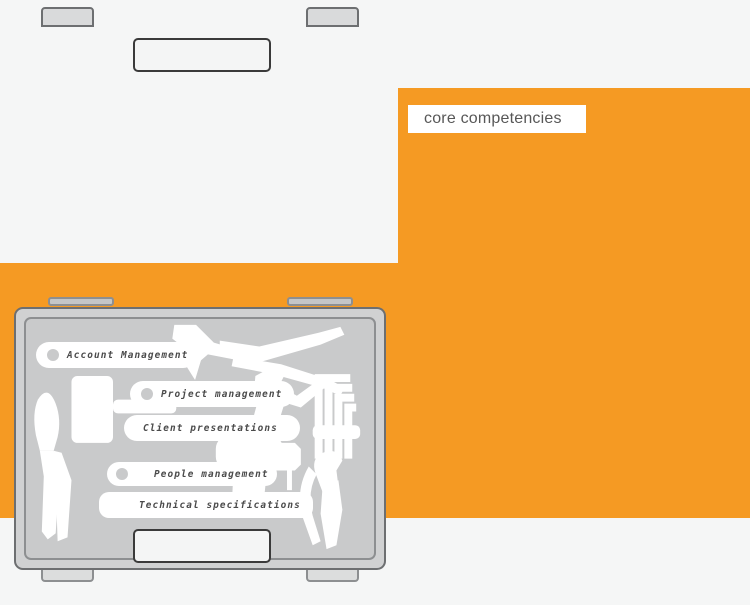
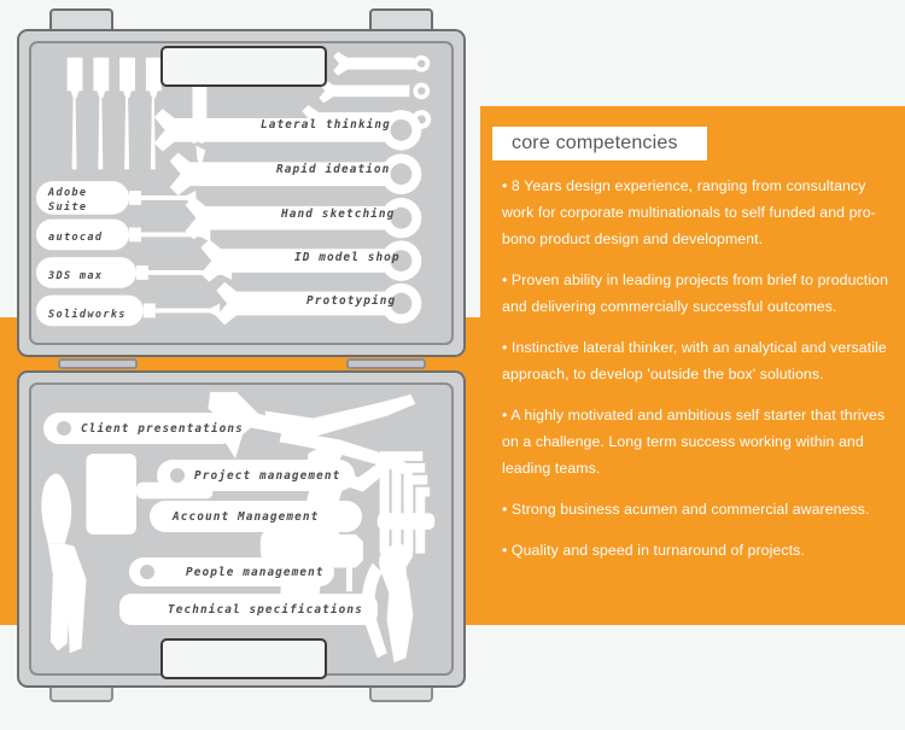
  core competencies
+ • 8 Years design experience, ranging from consultancy work for corporate multinationals to self funded and pro-bono product design and development.
+ • Proven ability in leading projects from brief to production and delivering commercially successful outcomes.
+ • Instinctive lateral thinker, with an analytical and versatile approach, to develop 'outside the box' solutions.
+ • A highly motivated and ambitious self starter that thrives on a challenge. Long term success working within and leading teams.
+ • Strong business acumen and commercial awareness.
+ • Quality and speed in turnaround of projects.
+ Lateral thinking
+ Rapid ideation
+ Hand sketching
+ ID model shop
+ Prototyping
+ Adobe
+ Suite
+ autocad
+ 3DS max
+ Solidworks
- Account Management
+ Client presentations
  Project management
- Client presentations
+ Account Management
  People management
  Technical specifications
